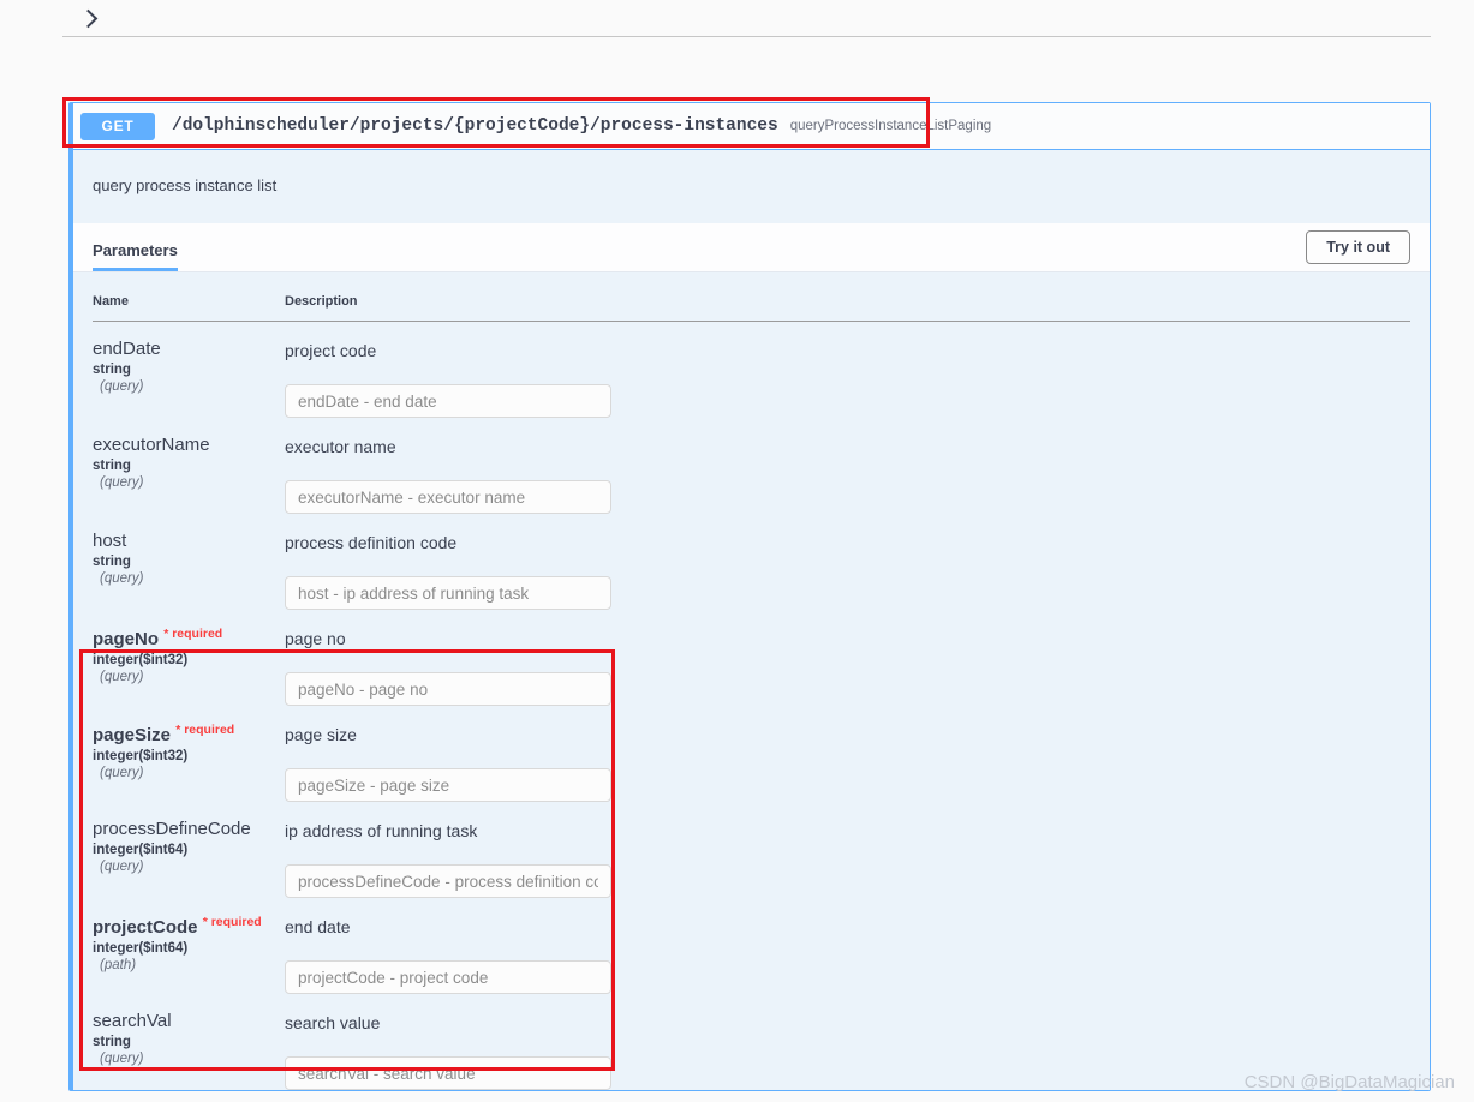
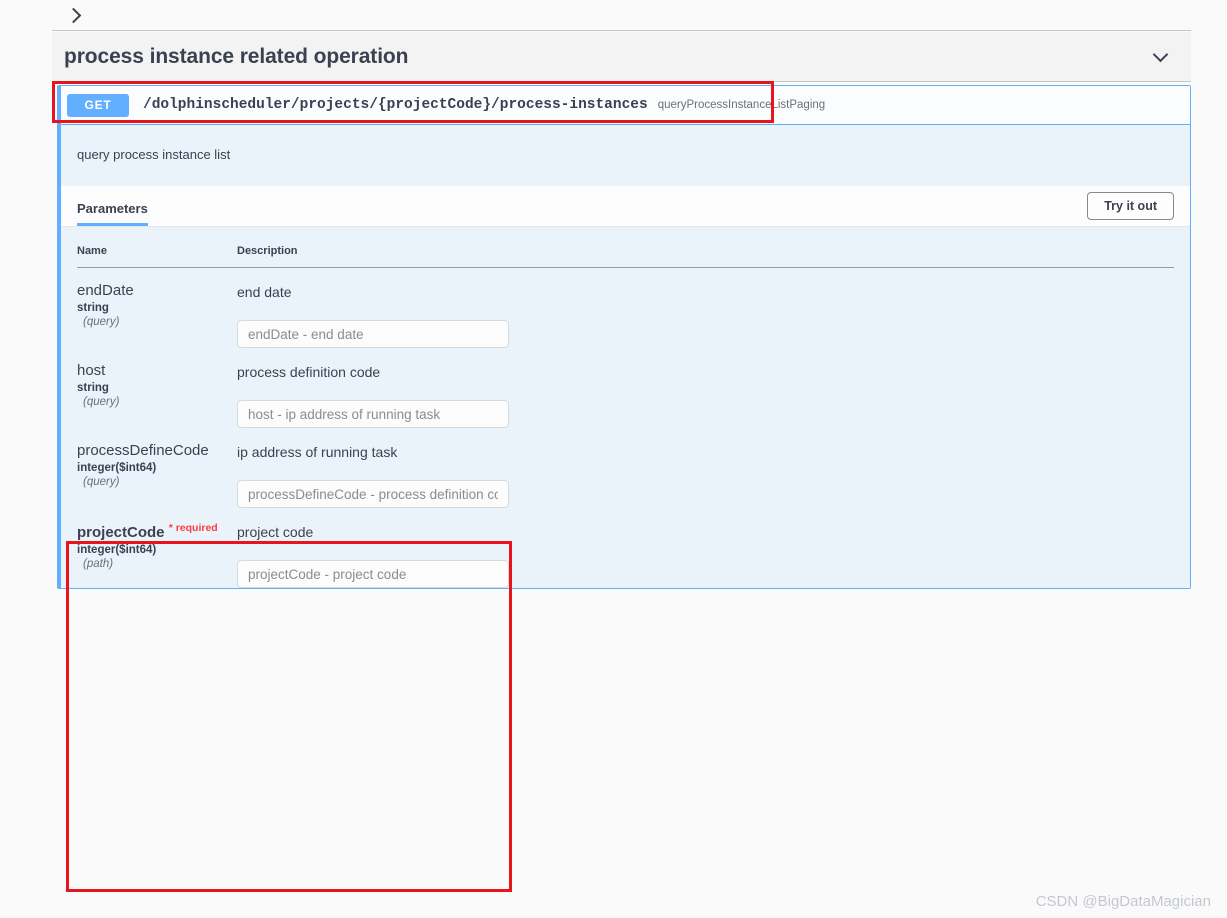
+ process instance related operation
  GET
  /dolphinscheduler/projects/{projectCode}/process-instances
  queryProcessInstanceListPaging
  query process instance list
  Parameters
  Try it out
  Name	Description
- endDatestring(query)	project code endDate - end date
+ endDatestring(query)	end date endDate - end date
- executorNamestring(query)	executor name executorName - executor name
  hoststring(query)	process definition code host - ip address of running task
- pageNo * requiredinteger($int32)(query)	page no pageNo - page no
- pageSize * requiredinteger($int32)(query)	page size pageSize - page size
  processDefineCodeinteger($int64)(query)	ip address of running task processDefineCode - process definition co
- projectCode * requiredinteger($int64)(path)	end date projectCode - project code
+ projectCode * requiredinteger($int64)(path)	project code projectCode - project code
- searchValstring(query)	search value searchVal - search value
  CSDN @BigDataMagician
